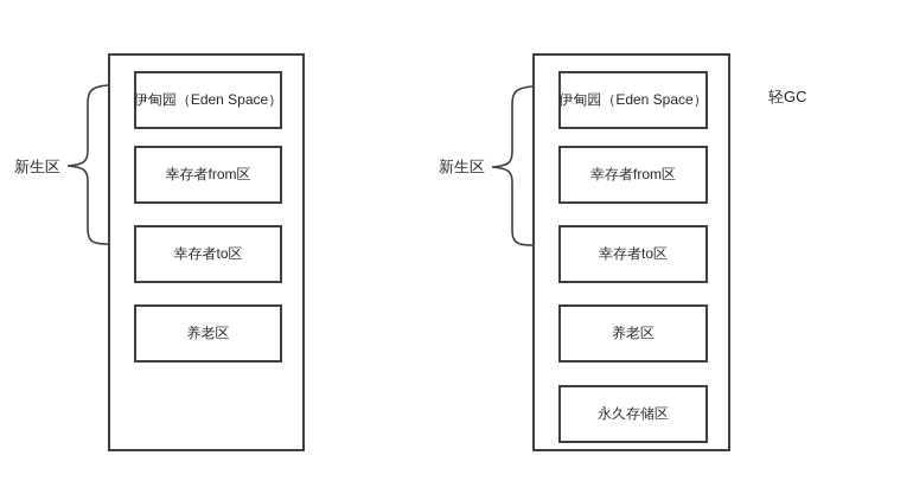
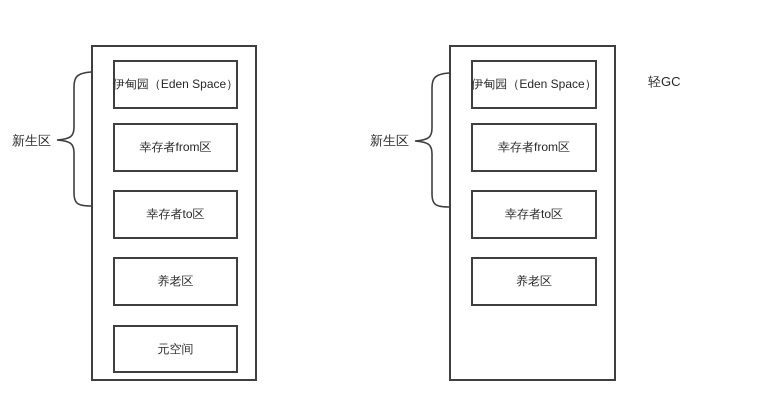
  新生区
  伊甸园（Eden Space）
  幸存者from区
  幸存者to区
  养老区
+ 元空间
  新生区
  伊甸园（Eden Space）
  幸存者from区
  幸存者to区
  养老区
- 永久存储区
  轻GC
